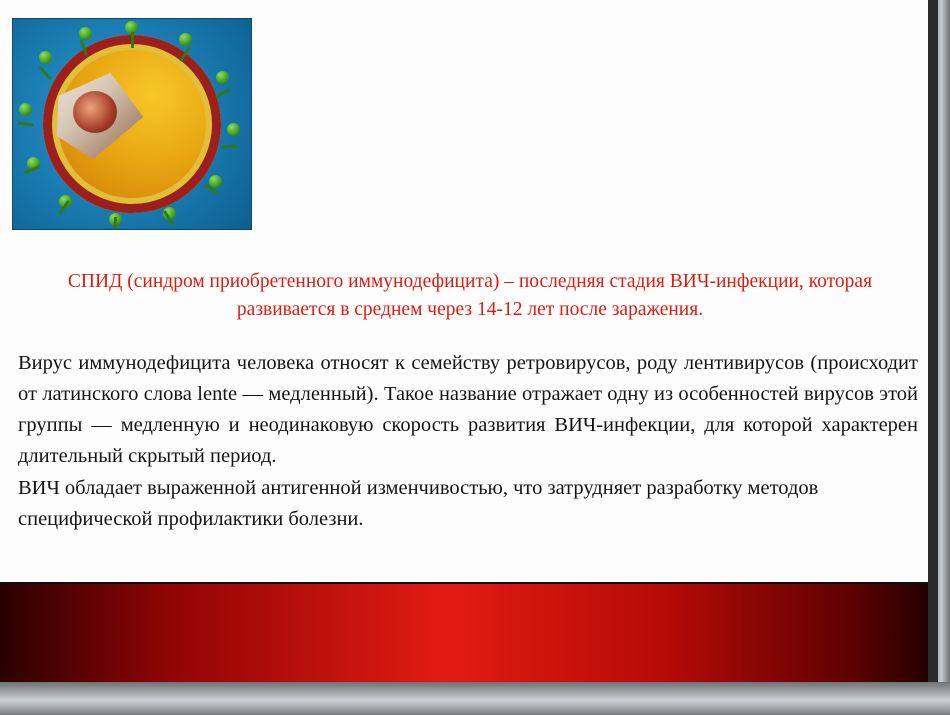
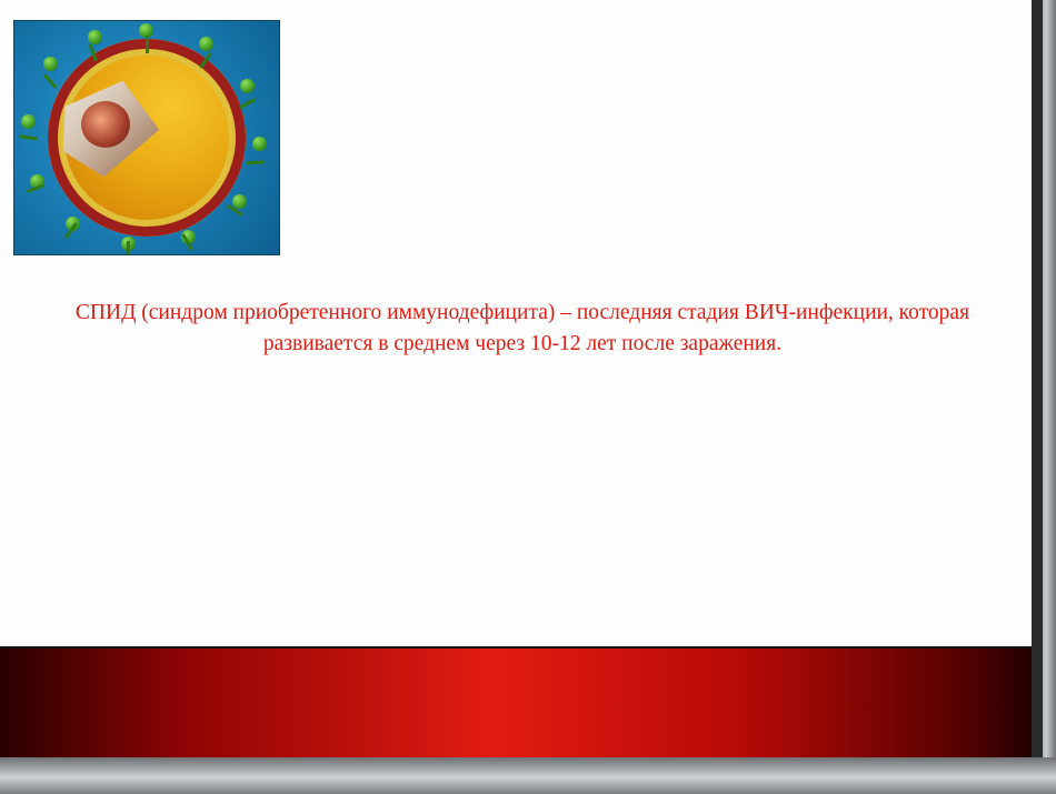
- СПИД (синдром приобретенного иммунодефицита) – последняя стадия ВИЧ-инфекции, которая развивается в среднем через 14-12 лет после заражения.
+ СПИД (синдром приобретенного иммунодефицита) – последняя стадия ВИЧ-инфекции, которая развивается в среднем через 10-12 лет после заражения.
- Вирус иммунодефицита человека относят к семейству ретровирусов, роду лентивирусов (происходит от латинского слова lente — медленный). Такое название отражает одну из особенностей вирусов этой группы — медленную и неодинаковую скорость развития ВИЧ-инфекции, для которой характерен длительный скрытый период.
- ВИЧ обладает выраженной антигенной изменчивостью, что затрудняет разработку методов специфической профилактики болезни.
